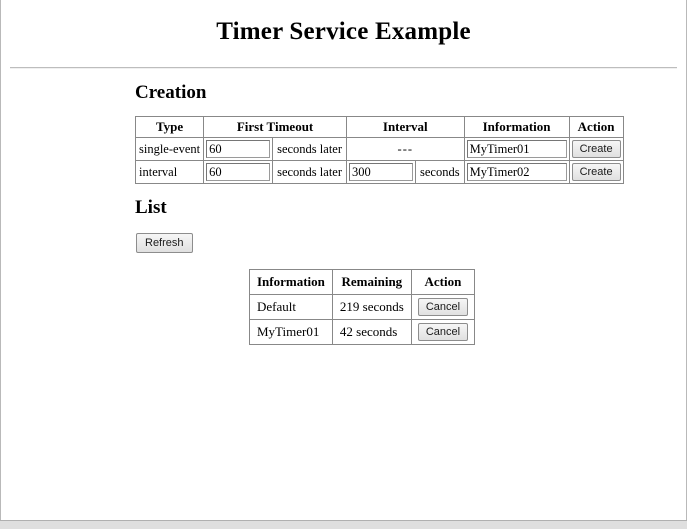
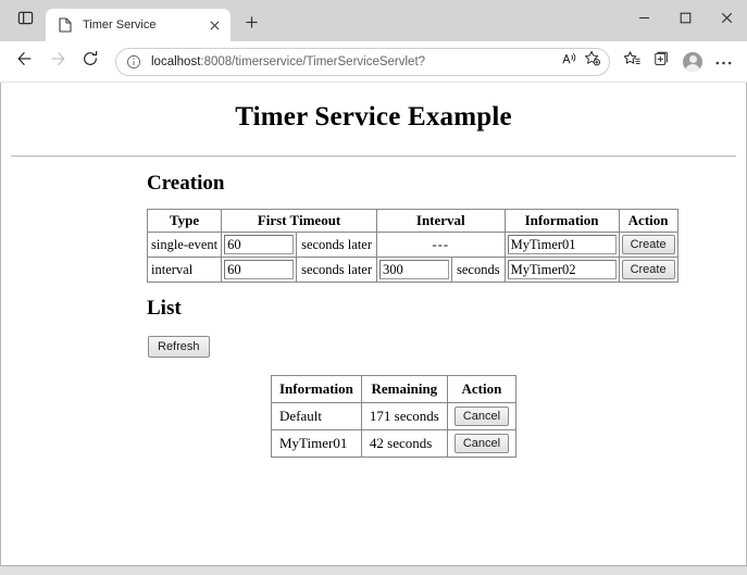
+ Timer Service
+ localhost:8008/timerservice/TimerServiceServlet?
  Timer Service Example
  Creation
  Type	First Timeout	Interval	Information	Action
  single-event	60	seconds later	---	MyTimer01	Create
  interval	60	seconds later	300	seconds	MyTimer02	Create
  List
  Refresh
  Information	Remaining	Action
- Default	219 seconds	Cancel
+ Default	171 seconds	Cancel
  MyTimer01	42 seconds	Cancel
